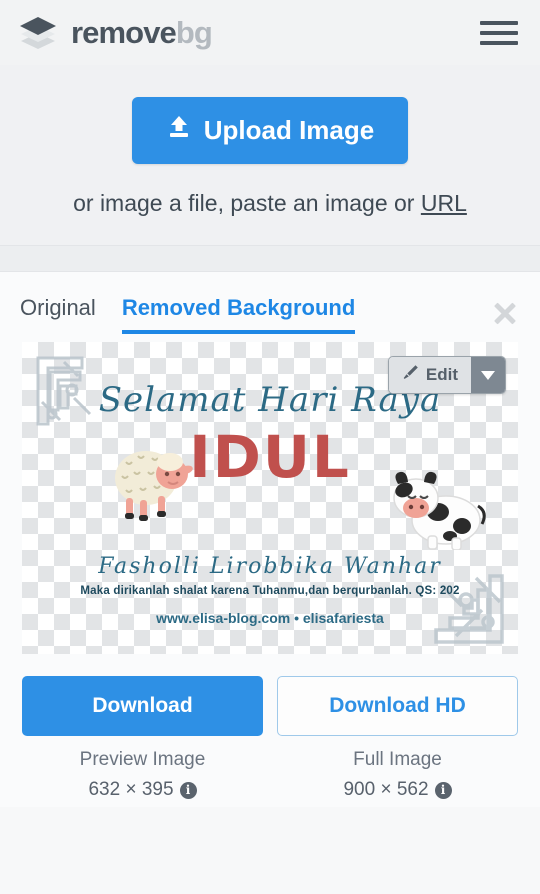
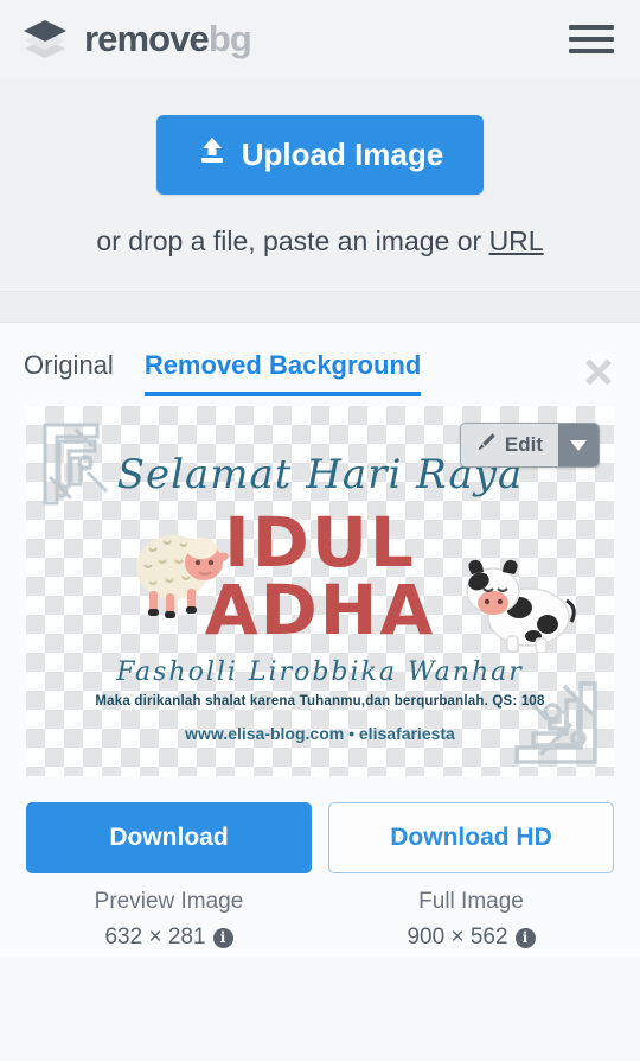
  removebg
  Upload Image
- or image a file, paste an image or URL
+ or drop a file, paste an image or URL
  Original
  Removed Background
  Selamat Hari Raya
  IDUL
+ ADHA
  Fasholli Lirobbika Wanhar
- Maka dirikanlah shalat karena Tuhanmu,dan berqurbanlah. QS: 202
+ Maka dirikanlah shalat karena Tuhanmu,dan berqurbanlah. QS: 108
  www.elisa-blog.com • elisafariesta
  Edit
  Download
  Preview Image
- 632 × 395
+ 632 × 281
  i
  Download HD
  Full Image
  900 × 562
  i
